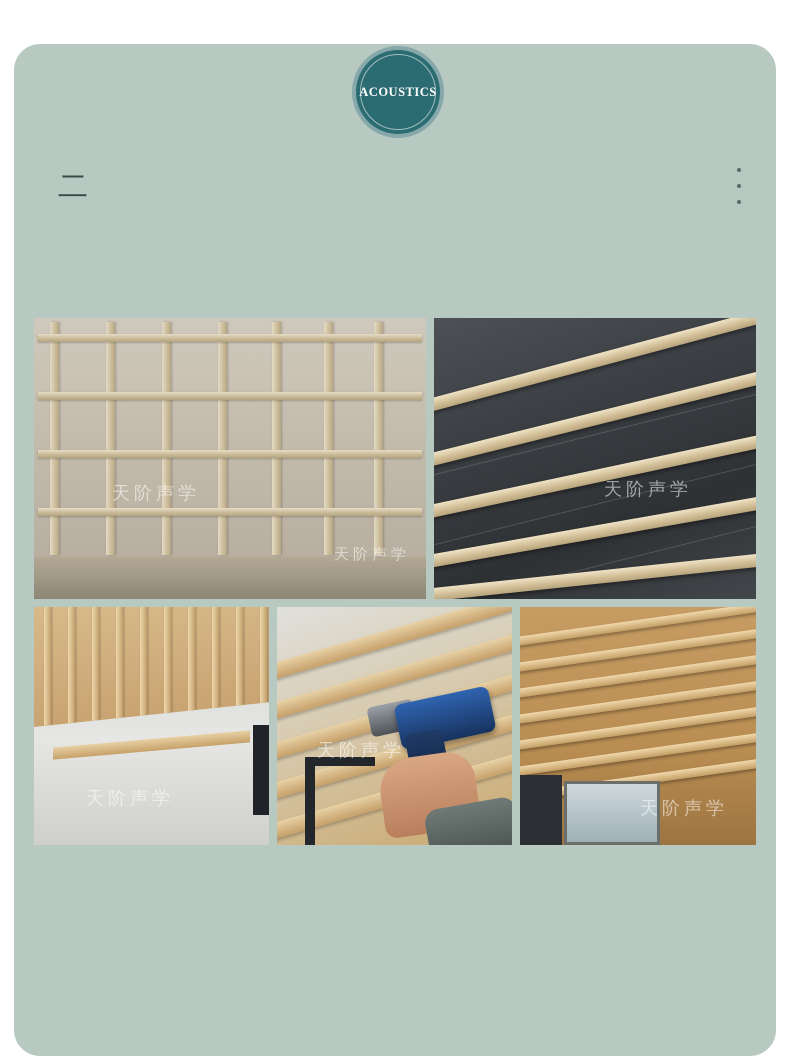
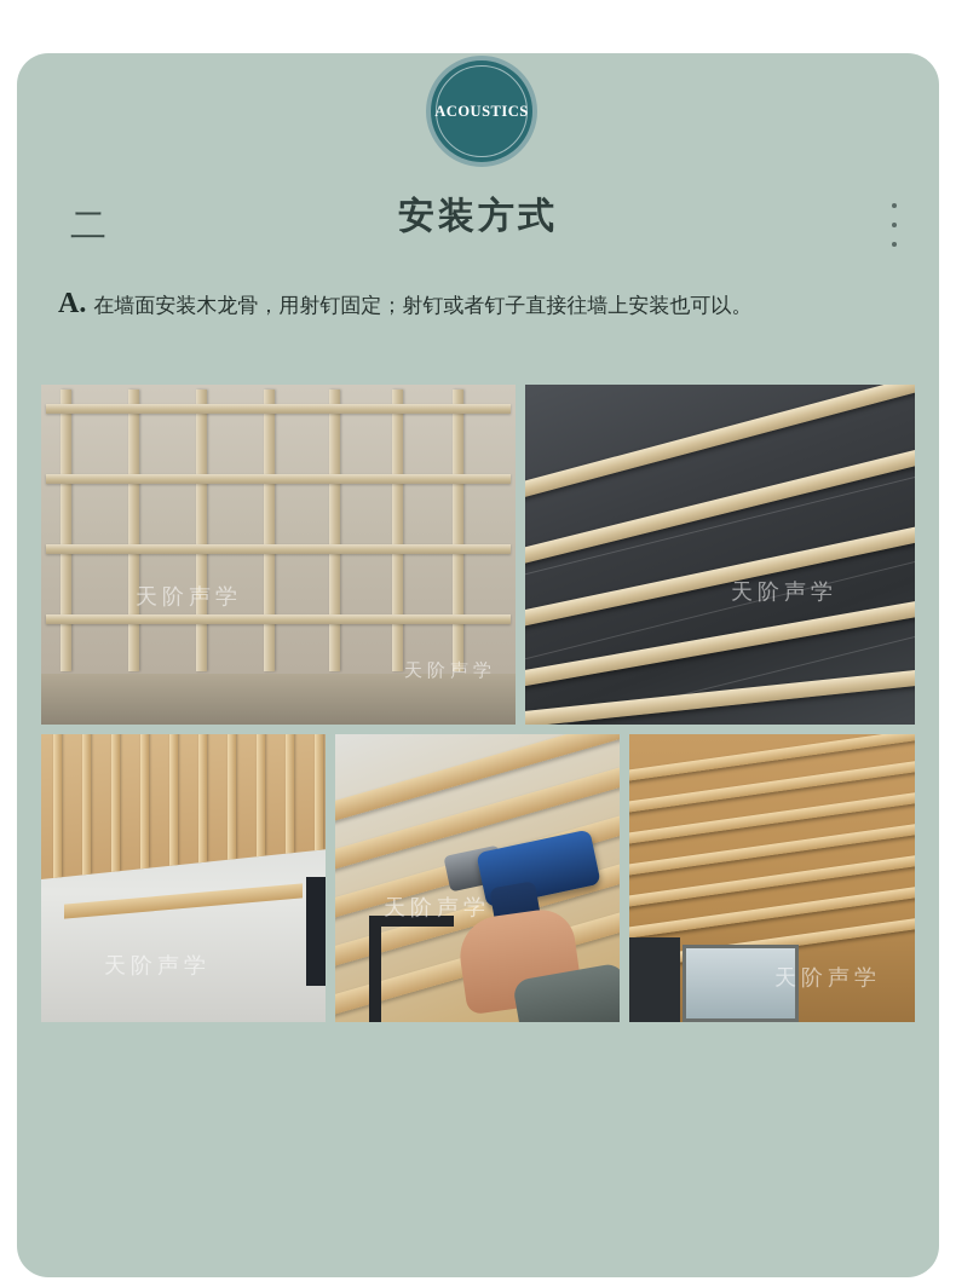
  ACOUSTICS
  二
+ 安装方式
+ A. 在墙面安装木龙骨，用射钉固定；射钉或者钉子直接往墙上安装也可以。
  天阶声学
  天阶声学
  天阶声学
  天阶声学
  天阶声学
  天阶声学
